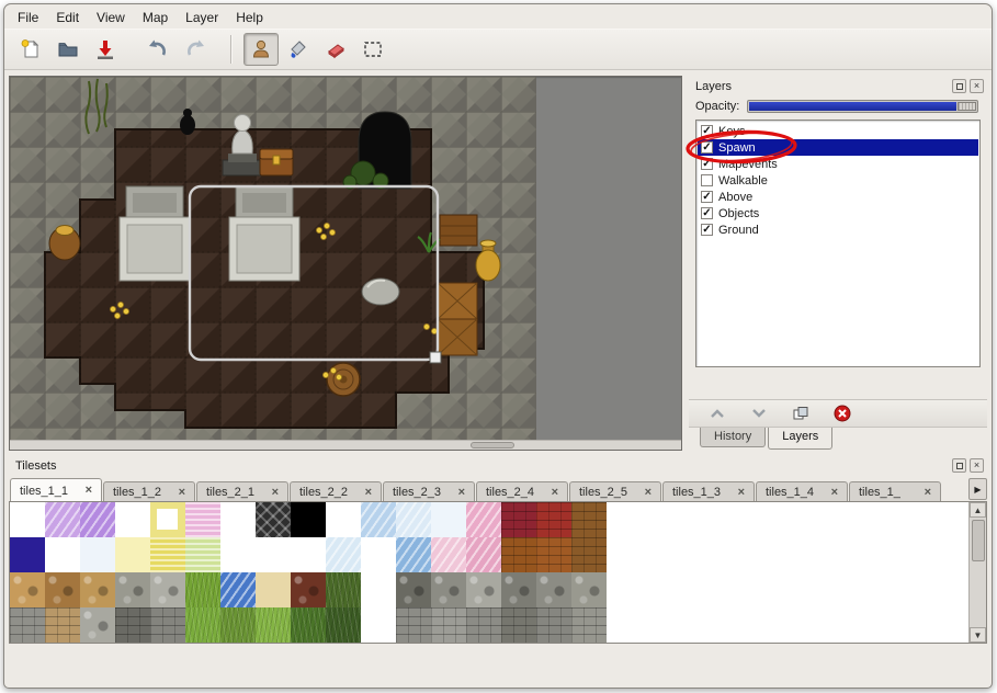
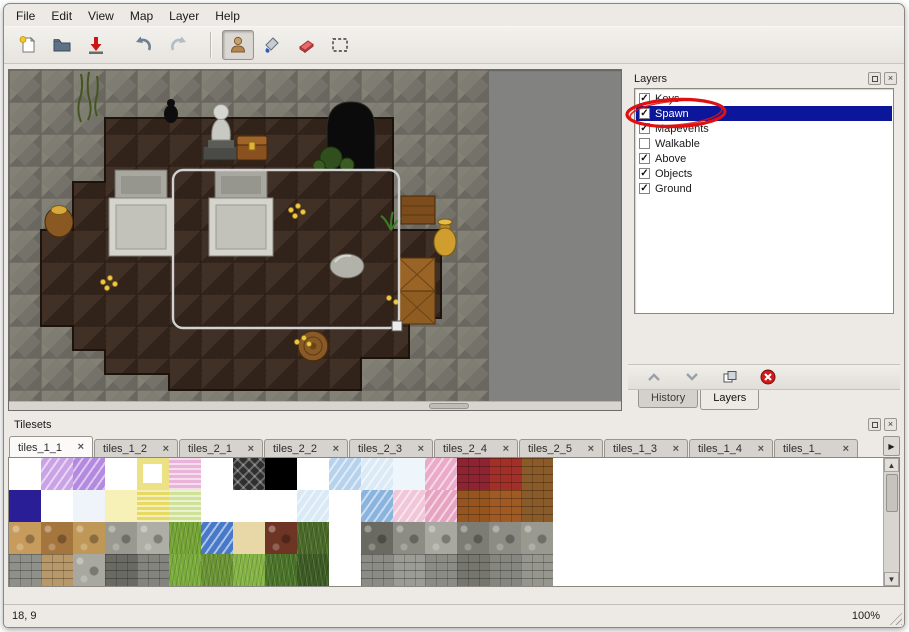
  File
  Edit
  View
  Map
  Layer
  Help
  Layers
  ×
- Opacity:
  ✓
  ✓
  Spawn
  ✓
  Mapevents
  Walkable
  ✓
  Above
  ✓
  Objects
  ✓
  Ground
  History
  Layers
  Tilesets
  ×
  tiles_1_1
  ×
  tiles_1_2
  ×
  tiles_2_1
  ×
  tiles_2_2
  ×
  tiles_2_3
  ×
  tiles_2_4
  ×
  tiles_2_5
  ×
  tiles_1_3
  ×
  tiles_1_4
  ×
  tiles_1_
  ×
  ▶
  ▲
  ▼
+ 18, 9
+ 100%
